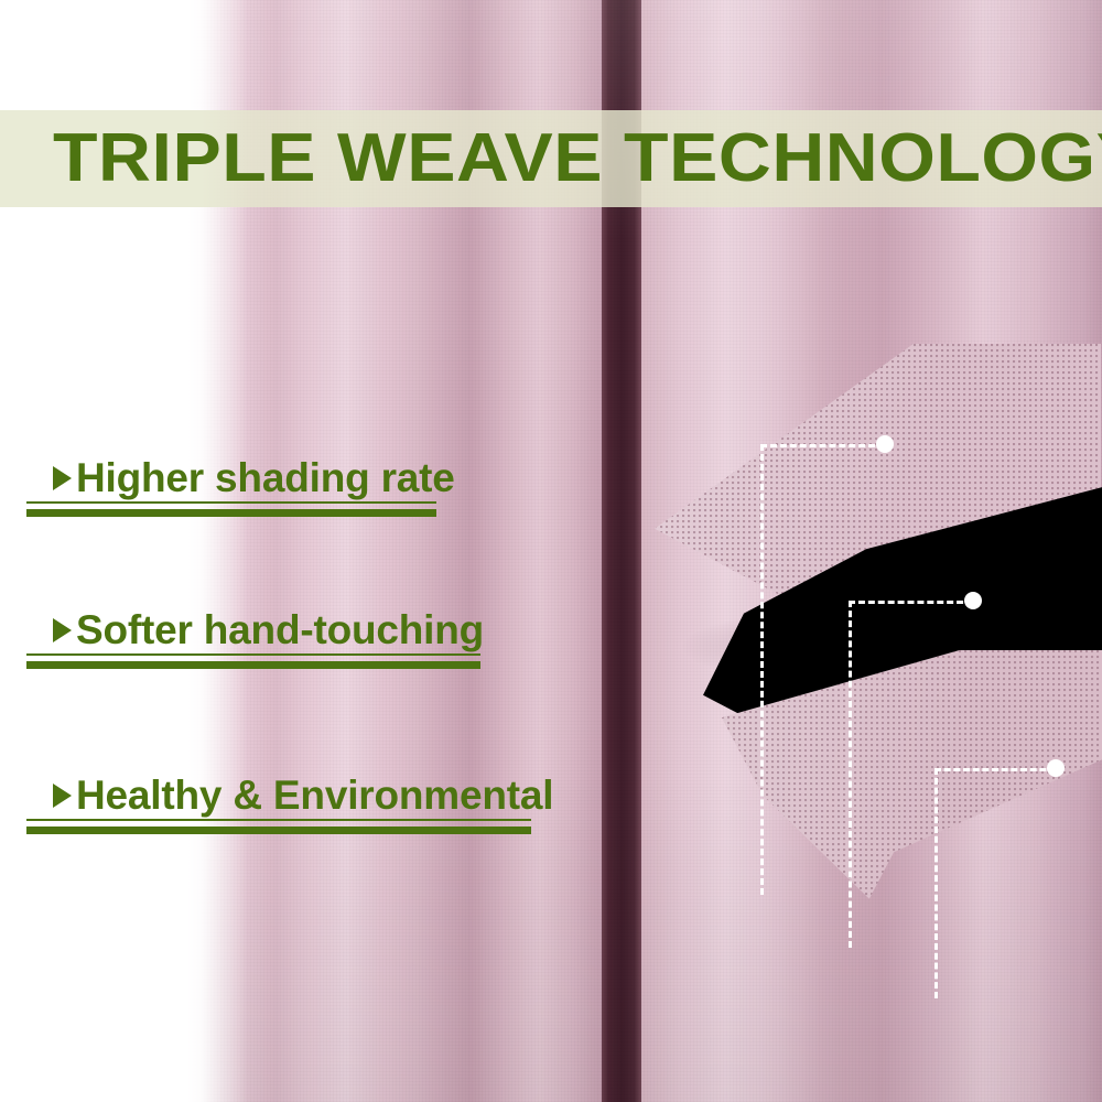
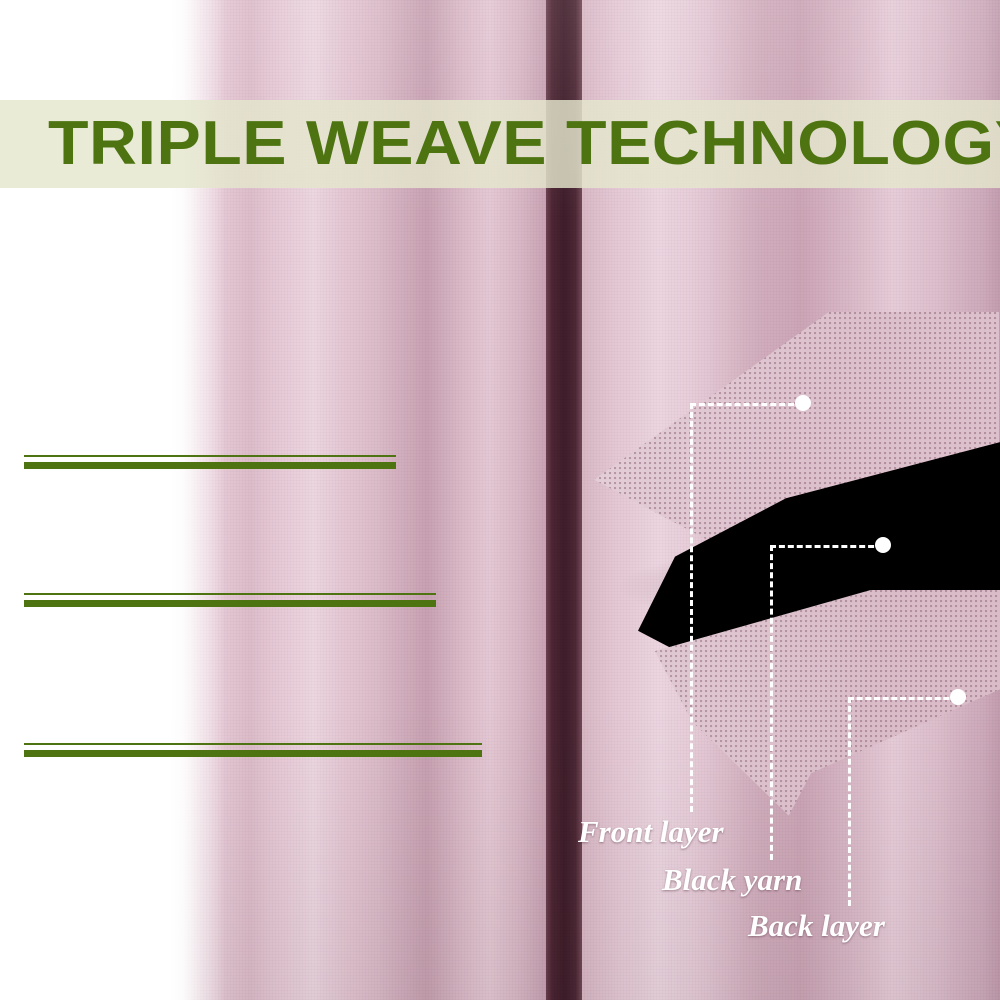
+ Front layer
+ Black yarn
+ Back layer
  TRIPLE WEAVE TECHNOLOG
- Higher shading rate
- Softer hand-touching
- Healthy & Environmental
